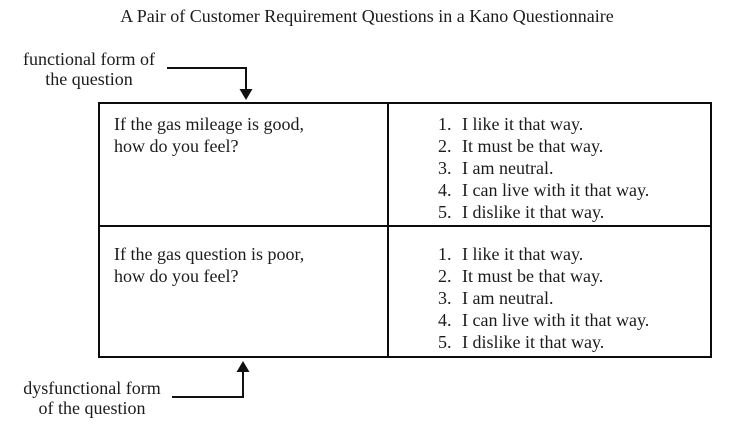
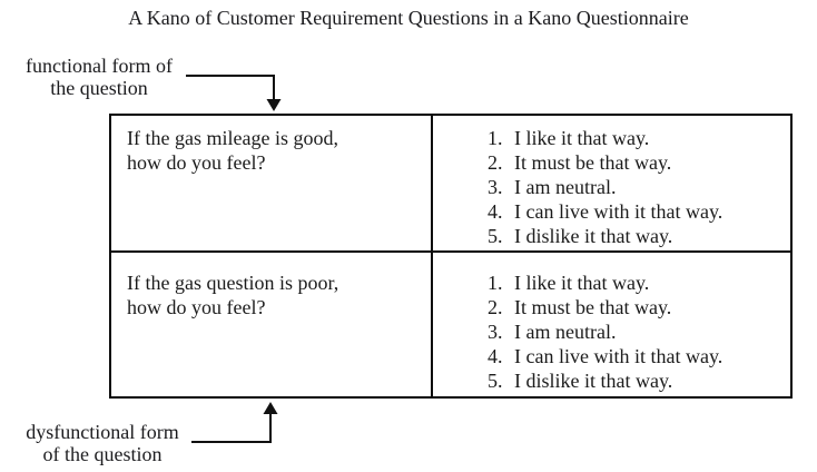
- A Pair of Customer Requirement Questions in a Kano Questionnaire
+ A Kano of Customer Requirement Questions in a Kano Questionnaire
  functional form of
  the question
  If the gas mileage is good,
  how do you feel?
  1.
  I like it that way.
  2.
  It must be that way.
  3.
  I am neutral.
  4.
  I can live with it that way.
  5.
  I dislike it that way.
  If the gas question is poor,
  how do you feel?
  1.
  I like it that way.
  2.
  It must be that way.
  3.
  I am neutral.
  4.
  I can live with it that way.
  5.
  I dislike it that way.
  dysfunctional form
  of the question
